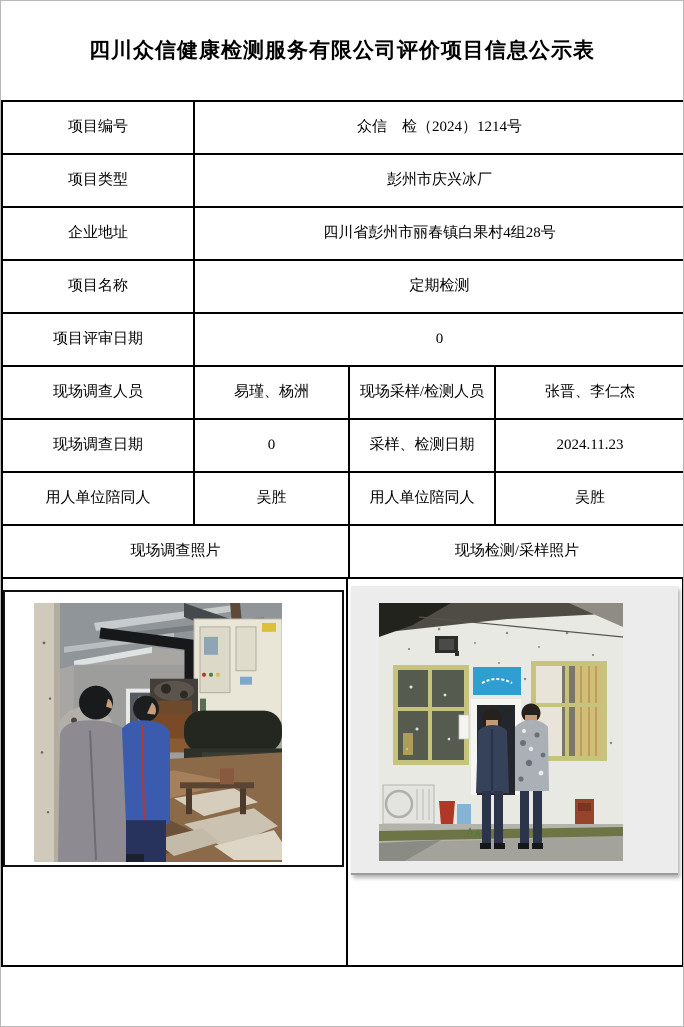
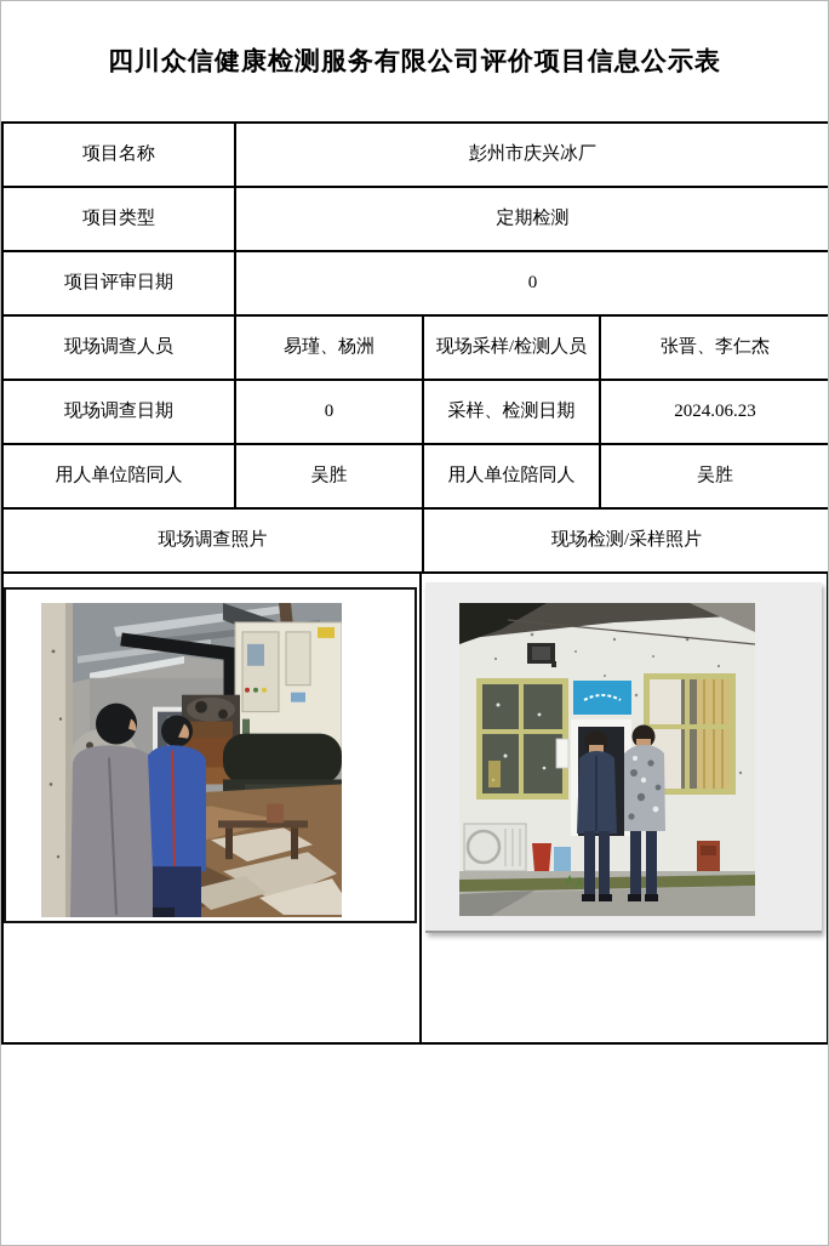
  四川众信健康检测服务有限公司评价项目信息公示表
- 项目编号	众信 检（2024）1214号
- 项目类型	彭州市庆兴冰厂
+ 项目名称	彭州市庆兴冰厂
- 企业地址	四川省彭州市丽春镇白果村4组28号
- 项目名称	定期检测
+ 项目类型	定期检测
  项目评审日期	0
  现场调查人员	易瑾、杨洲	现场采样/检测人员	张晋、李仁杰
- 现场调查日期	0	采样、检测日期	2024.11.23
+ 现场调查日期	0	采样、检测日期	2024.06.23
  用人单位陪同人	吴胜	用人单位陪同人	吴胜
  现场调查照片	现场检测/采样照片
